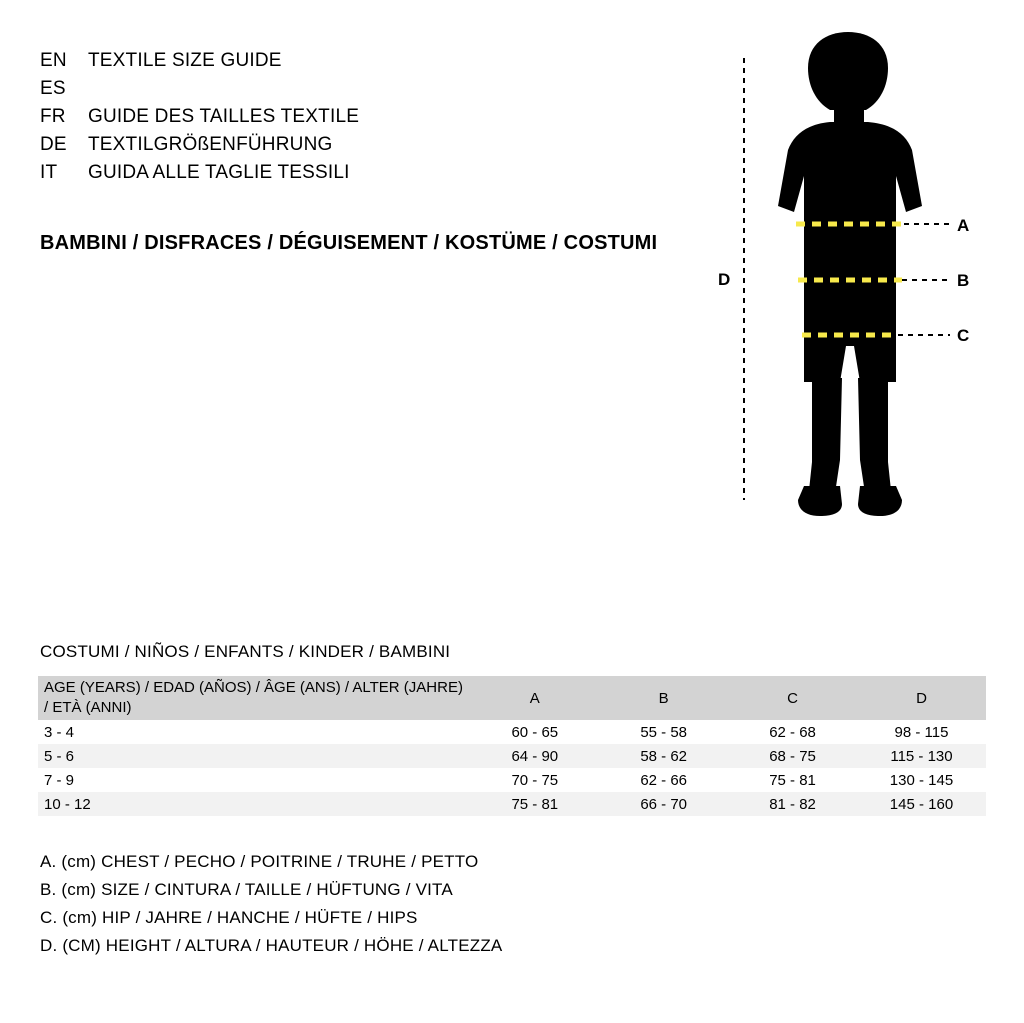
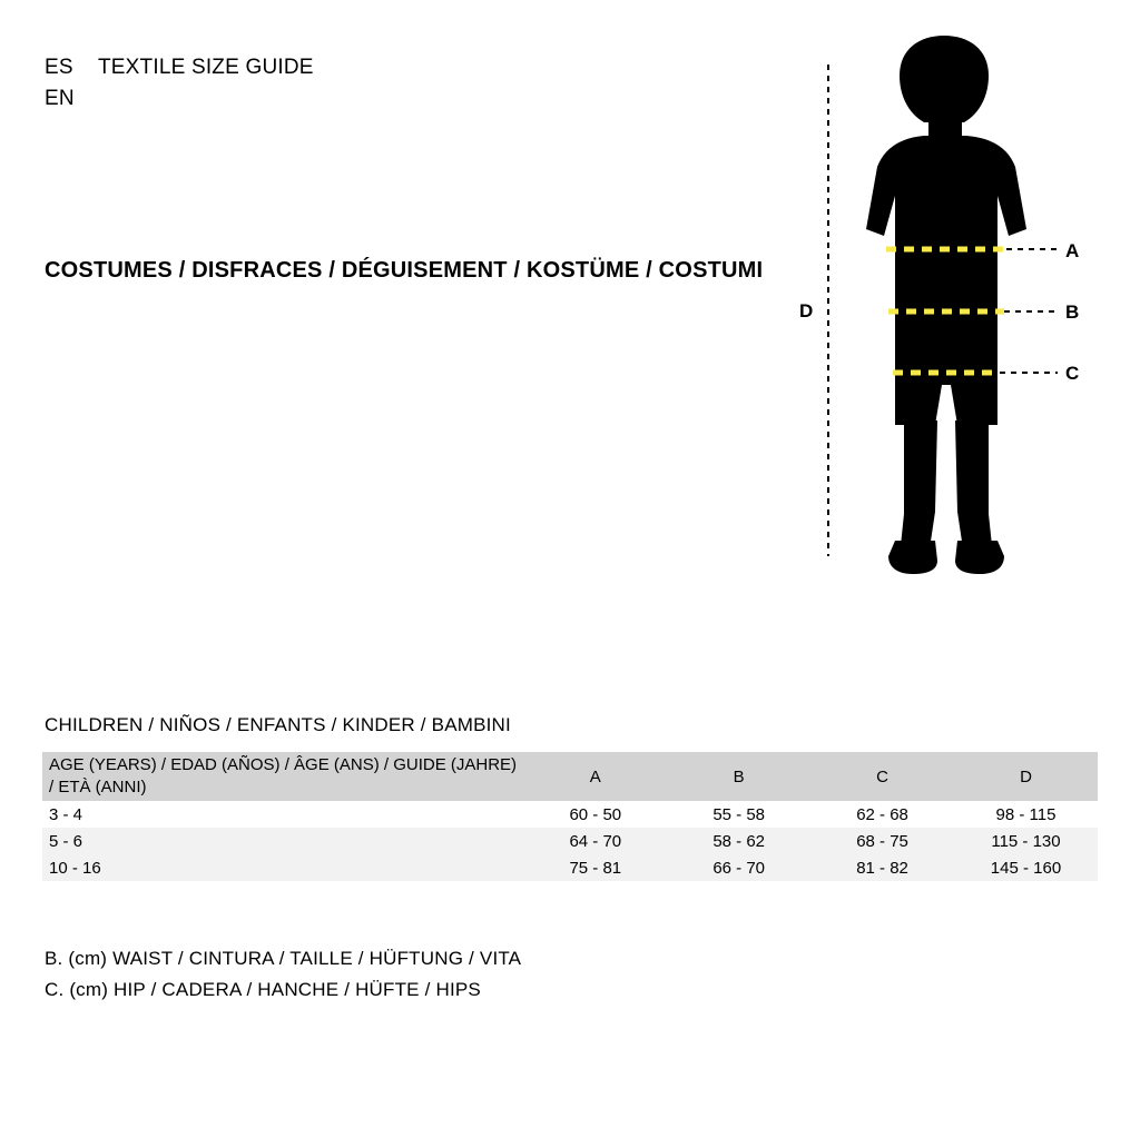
- EN
+ ES
  TEXTILE SIZE GUIDE
- ES
+ EN
- FR
- GUIDE DES TAILLES TEXTILE
- DE
- TEXTILGRÖßENFÜHRUNG
- IT
- GUIDA ALLE TAGLIE TESSILI
- BAMBINI / DISFRACES / DÉGUISEMENT / KOSTÜME / COSTUMI
+ COSTUMES / DISFRACES / DÉGUISEMENT / KOSTÜME / COSTUMI
  A
  B
  C
  D
- COSTUMI / NIÑOS / ENFANTS / KINDER / BAMBINI
+ CHILDREN / NIÑOS / ENFANTS / KINDER / BAMBINI
- AGE (YEARS) / EDAD (AÑOS) / ÂGE (ANS) / ALTER (JAHRE) / ETÀ (ANNI)	A	B	C	D
+ AGE (YEARS) / EDAD (AÑOS) / ÂGE (ANS) / GUIDE (JAHRE) / ETÀ (ANNI)	A	B	C	D
- 3 - 4	60 - 65	55 - 58	62 - 68	98 - 115
+ 3 - 4	60 - 50	55 - 58	62 - 68	98 - 115
- 5 - 6	64 - 90	58 - 62	68 - 75	115 - 130
+ 5 - 6	64 - 70	58 - 62	68 - 75	115 - 130
- 7 - 9	70 - 75	62 - 66	75 - 81	130 - 145
- 10 - 12	75 - 81	66 - 70	81 - 82	145 - 160
+ 10 - 16	75 - 81	66 - 70	81 - 82	145 - 160
- A. (cm) CHEST / PECHO / POITRINE / TRUHE / PETTO
- B. (cm) SIZE / CINTURA / TAILLE / HÜFTUNG / VITA
+ B. (cm) WAIST / CINTURA / TAILLE / HÜFTUNG / VITA
- C. (cm) HIP / JAHRE / HANCHE / HÜFTE / HIPS
+ C. (cm) HIP / CADERA / HANCHE / HÜFTE / HIPS
- D. (CM) HEIGHT / ALTURA / HAUTEUR / HÖHE / ALTEZZA
